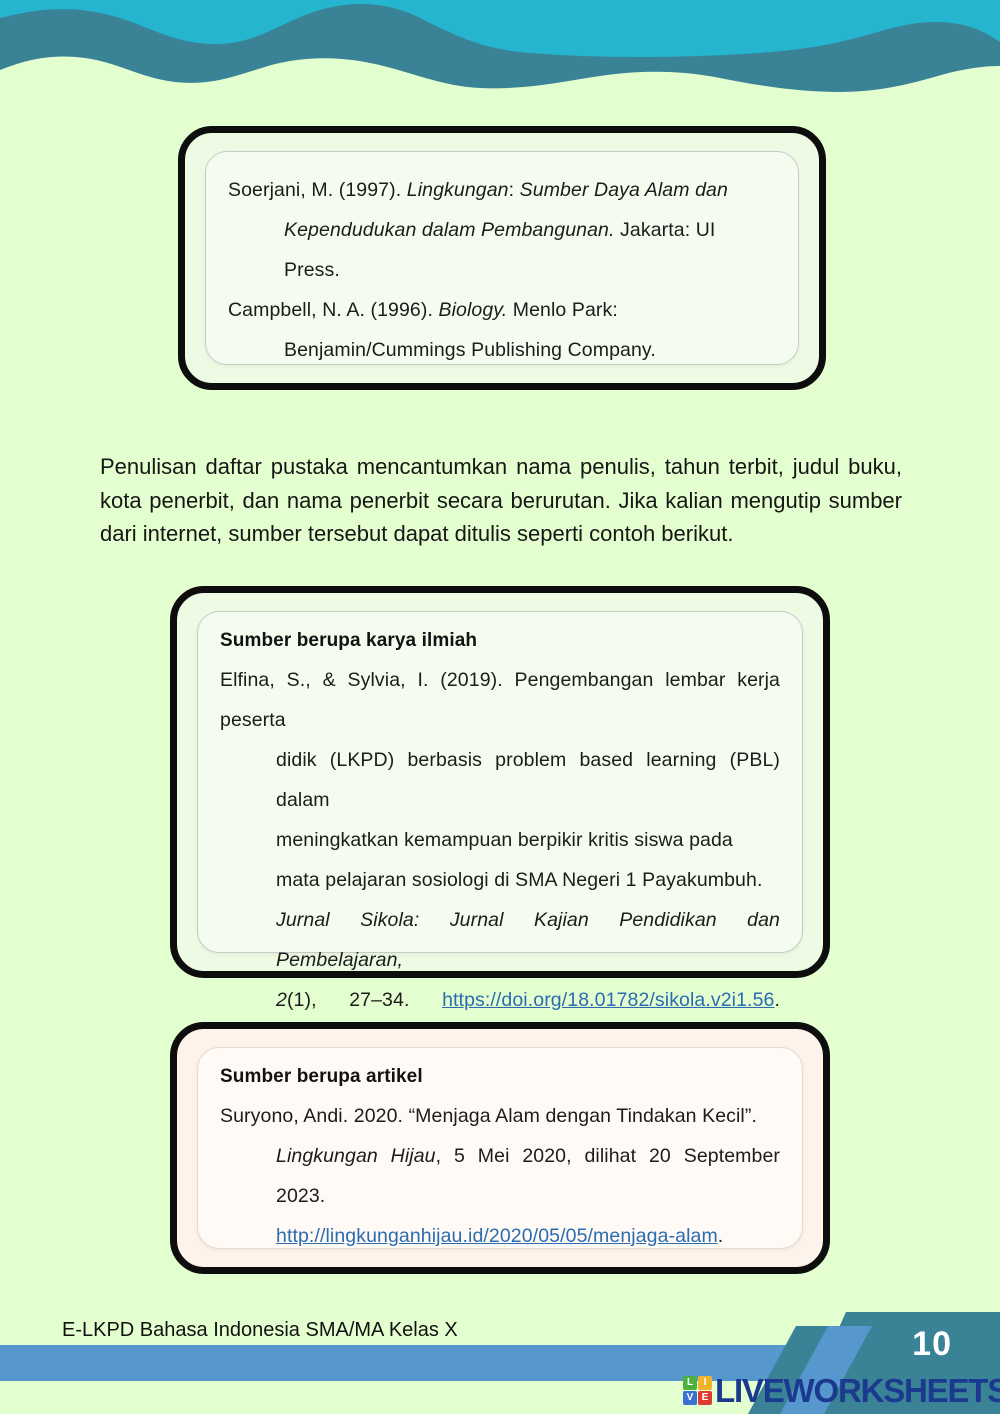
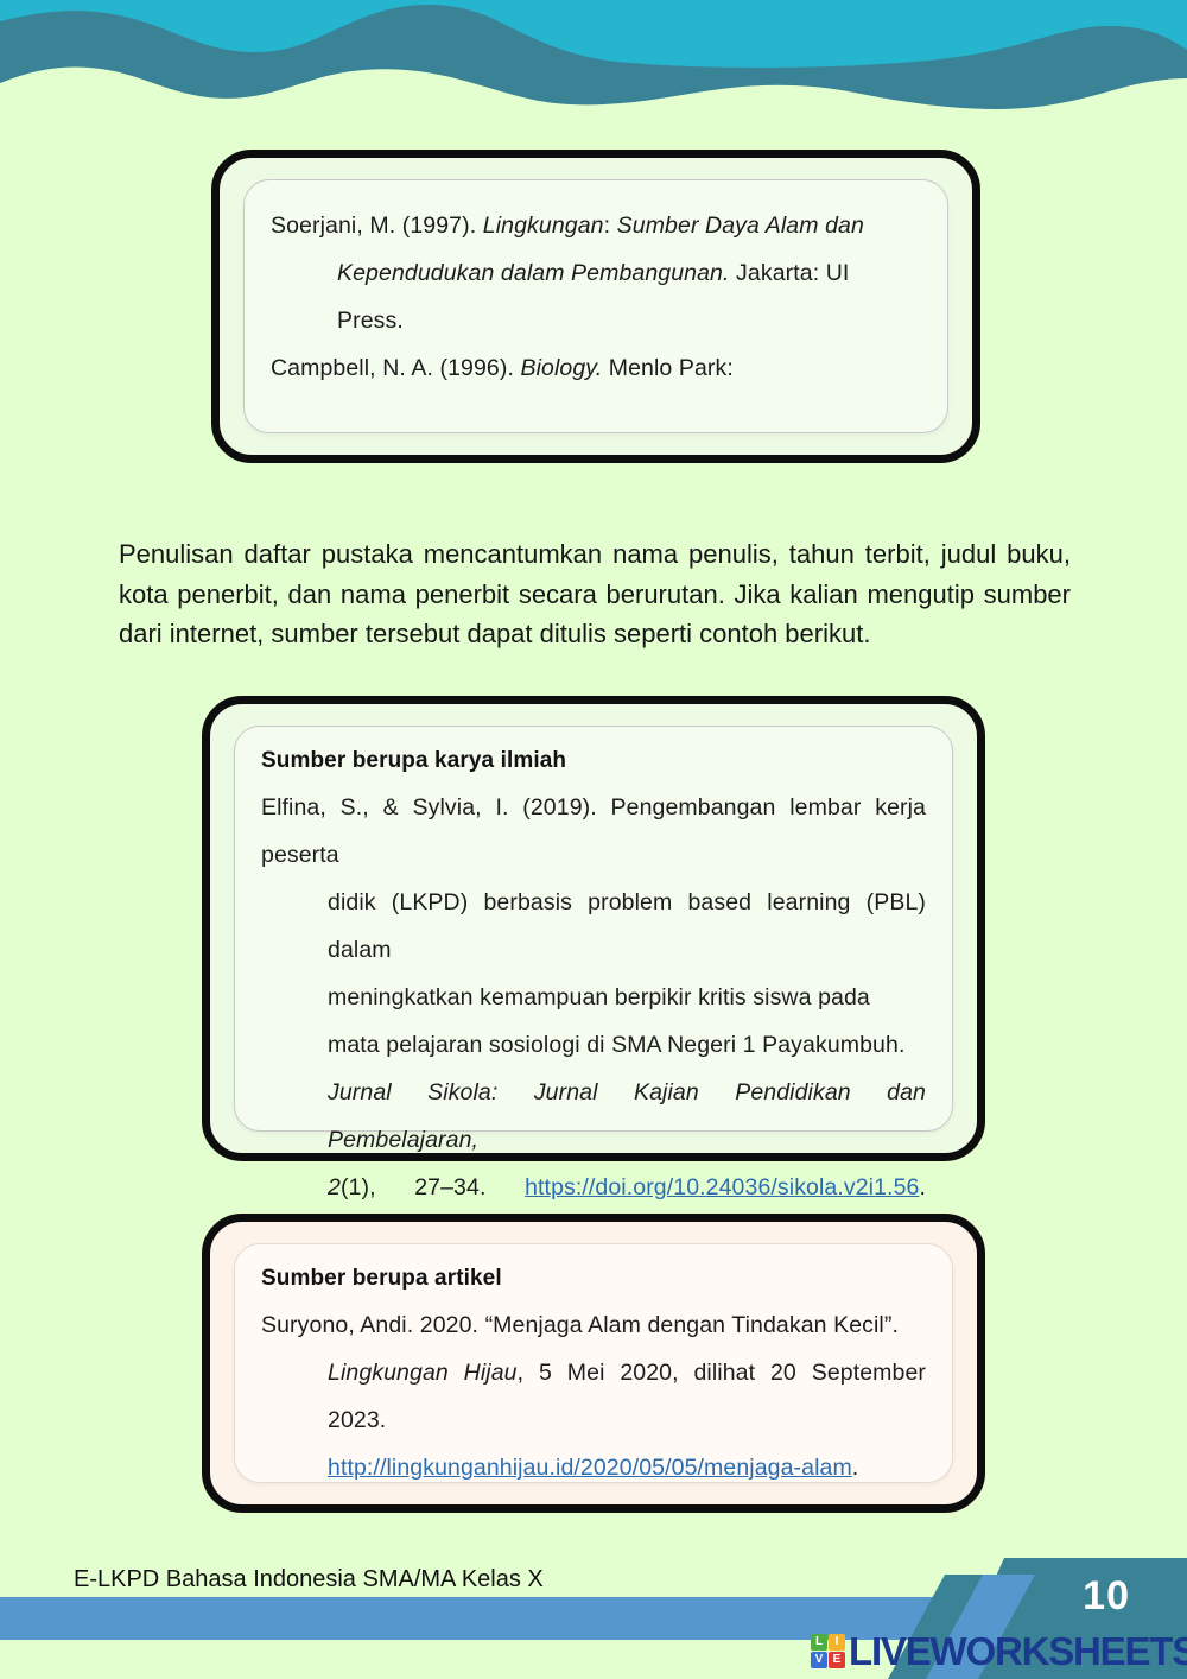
  Soerjani, M. (1997). Lingkungan: Sumber Daya Alam dan
  Kependudukan dalam Pembangunan. Jakarta: UI
  Press.
  Campbell, N. A. (1996). Biology. Menlo Park:
- Benjamin/Cummings Publishing Company.
  Penulisan daftar pustaka mencantumkan nama penulis, tahun terbit, judul buku, kota penerbit, dan nama penerbit secara berurutan. Jika kalian mengutip sumber dari internet, sumber tersebut dapat ditulis seperti contoh berikut.
  Sumber berupa karya ilmiah
  Elfina, S., & Sylvia, I. (2019). Pengembangan lembar kerja peserta
  didik (LKPD) berbasis problem based learning (PBL) dalam
  meningkatkan kemampuan berpikir kritis siswa pada
  mata pelajaran sosiologi di SMA Negeri 1 Payakumbuh.
  Jurnal Sikola: Jurnal Kajian Pendidikan dan Pembelajaran,
- 2(1), 27–34. https://doi.org/18.01782/sikola.v2i1.56.
+ 2(1), 27–34. https://doi.org/10.24036/sikola.v2i1.56.
  Sumber berupa artikel
  Suryono, Andi. 2020. “Menjaga Alam dengan Tindakan Kecil”.
  Lingkungan Hijau, 5 Mei 2020, dilihat 20 September 2023.
  http://lingkunganhijau.id/2020/05/05/menjaga-alam.
  E-LKPD Bahasa Indonesia SMA/MA Kelas X
  10
  L
  I
  V
  E
  LIVEWORKSHEETS
